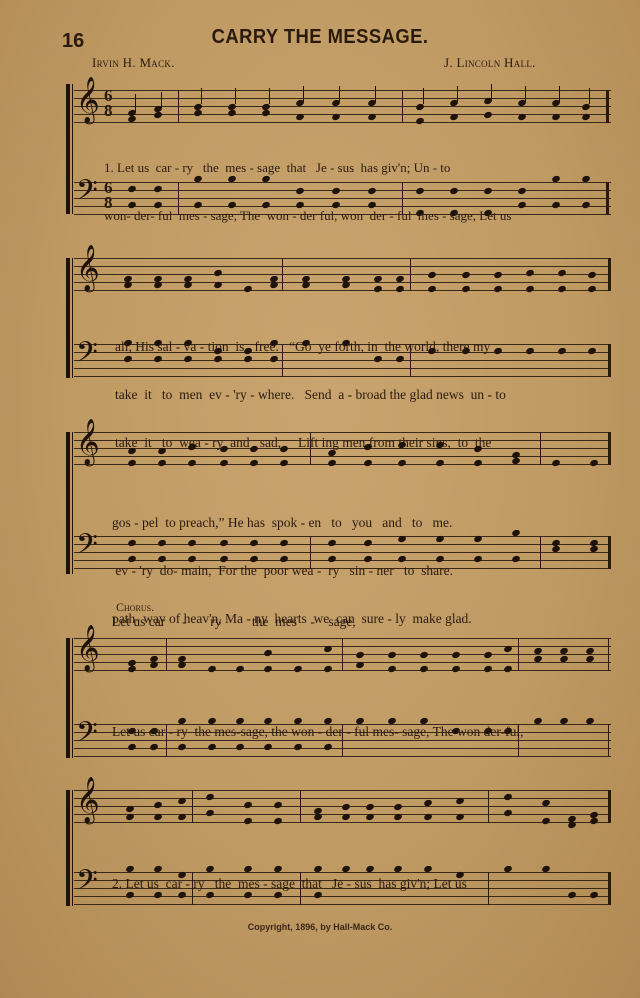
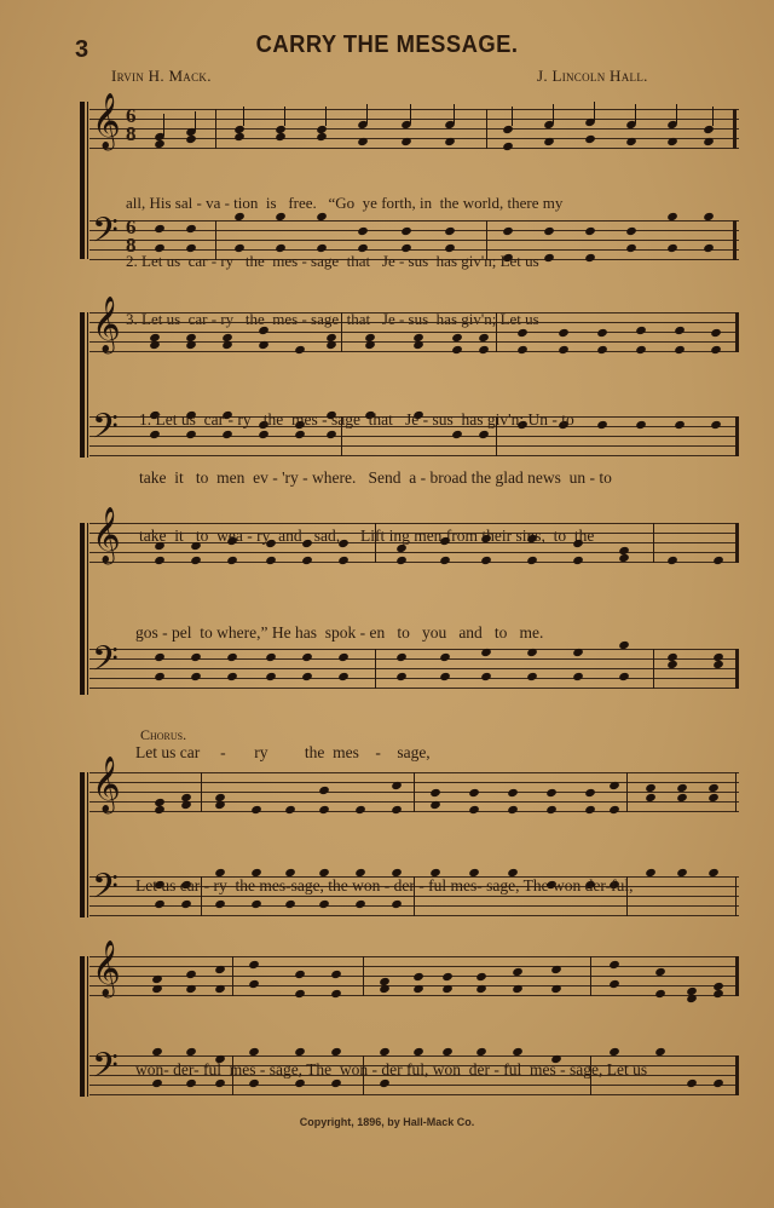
- 16
+ 3
  CARRY THE MESSAGE.
  Irvin H. Mack.
  J. Lincoln Hall.
  𝄞
  6
  8
  𝄢
  6
  8
- 1. Let us car - ry the mes - sage that Je - sus has giv'n; Un - to
+ all, His sal - va - tion is free. “Go ye forth, in the world, there my
- won- der- ful mes - sage, The won - der ful, won der - ful mes - sage, Let us
+ 2. Let us car - ry the mes - sage that Je - sus has giv'n; Let us
+ 3. Let us car - ry the mes - sage that Je - sus has giv'n; Let us
  𝄞
  𝄢
- all, His sal - va - tion is free. “Go ye forth, in the world, there my
+ 1. Let us car - ry the mes - sage that Je - sus has giv'n; Un - to
  take it to men ev - 'ry - where. Send a - broad the glad news un - to
  take it to wea - ry and sad, Lift ing men fromeir sis, to the
  𝄞
  𝄢
- gos - pel to preach,” He has spok - en to you and to me.
+ gos - pel to where,” He has spok - en to you and to me.
- ev - 'ry do- main, For the poor wea - ry sin - ner to share.
- path- way of heav'n, Ma - ny hearts we can sure - ly make glad.
  Chorus.
  Let us car - ry the mes - sage,
  𝄞
  𝄢
  Let us car - ry the mes-sage, the won - der - ful mes- sage, The won der-ful,
  𝄞
  𝄢
- 2. Let us car - ry the mes - sage that Je - sus has giv'n; Let us
+ won- der- ful mes - sage, The won - der ful, won der - ful mes - sage, Let us
  Copyright, 1896, by Hall-Mack Co.
